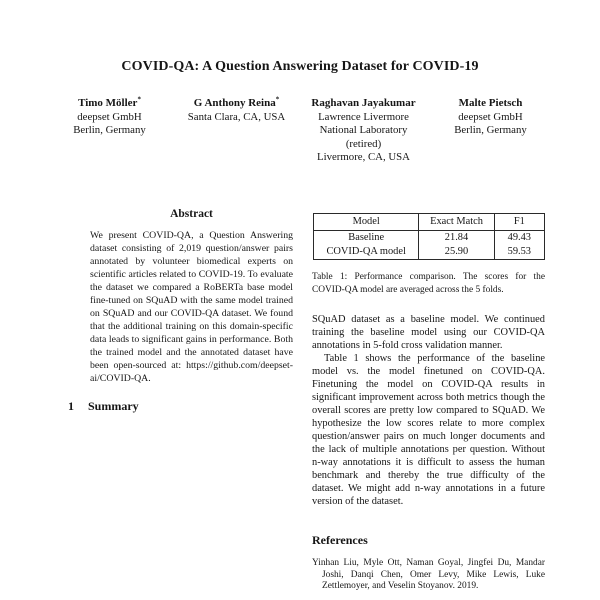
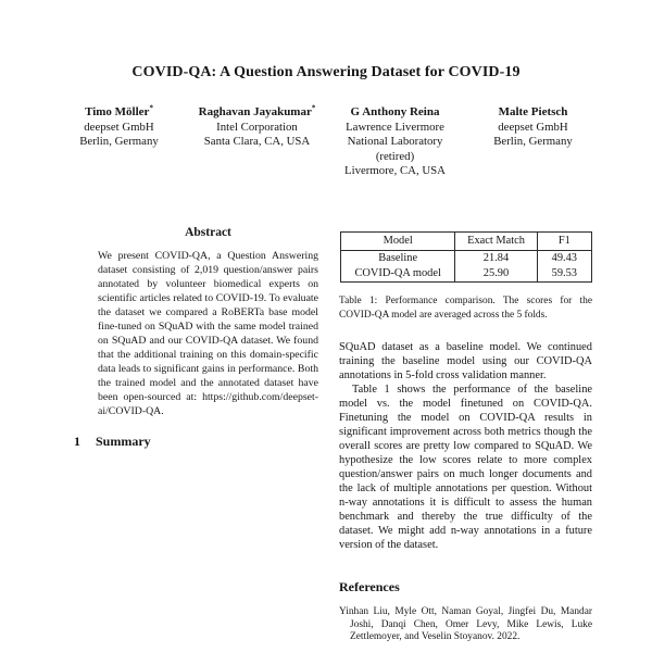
  COVID-QA: A Question Answering Dataset for COVID-19
  Timo Möller*
  deepset GmbH
  Berlin, Germany
- G Anthony Reina*
+ Raghavan Jayakumar*
+ Intel Corporation
  Santa Clara, CA, USA
- Raghavan Jayakumar
+ G Anthony Reina
  Lawrence Livermore
  National Laboratory
  (retired)
  Livermore, CA, USA
  Malte Pietsch
  deepset GmbH
  Berlin, Germany
  Abstract
  We present COVID-QA, a Question Answering dataset consisting of 2,019 question/answer pairs annotated by volunteer biomedical experts on scientific articles related to COVID-19. To evaluate the dataset we compared a RoBERTa base model fine-tuned on SQuAD with the same model trained on SQuAD and our COVID-QA dataset. We found that the additional training on this domain-specific data leads to significant gains in performance. Both the trained model and the annotated dataset have been open-sourced at: https://github.com/deepset-ai/COVID-QA.
  1 Summary
  Model	Exact Match	F1
  Baseline	21.84	49.43
  COVID-QA model	25.90	59.53
  Table 1: Performance comparison. The scores for the COVID-QA model are averaged across the 5 folds.
  SQuAD dataset as a baseline model. We continued training the baseline model using our COVID-QA annotations in 5-fold cross validation manner.
  Table 1 shows the performance of the baseline model vs. the model finetuned on COVID-QA. Finetuning the model on COVID-QA results in significant improvement across both metrics though the overall scores are pretty low compared to SQuAD. We hypothesize the low scores relate to more complex question/answer pairs on much longer documents and the lack of multiple annotations per question. Without n-way annotations it is difficult to assess the human benchmark and thereby the true difficulty of the dataset. We might add n-way annotations in a future version of the dataset.
  References
- Yinhan Liu, Myle Ott, Naman Goyal, Jingfei Du, Mandar Joshi, Danqi Chen, Omer Levy, Mike Lewis, Luke Zettlemoyer, and Veselin Stoyanov. 2019.
+ Yinhan Liu, Myle Ott, Naman Goyal, Jingfei Du, Mandar Joshi, Danqi Chen, Omer Levy, Mike Lewis, Luke Zettlemoyer, and Veselin Stoyanov. 2022.
